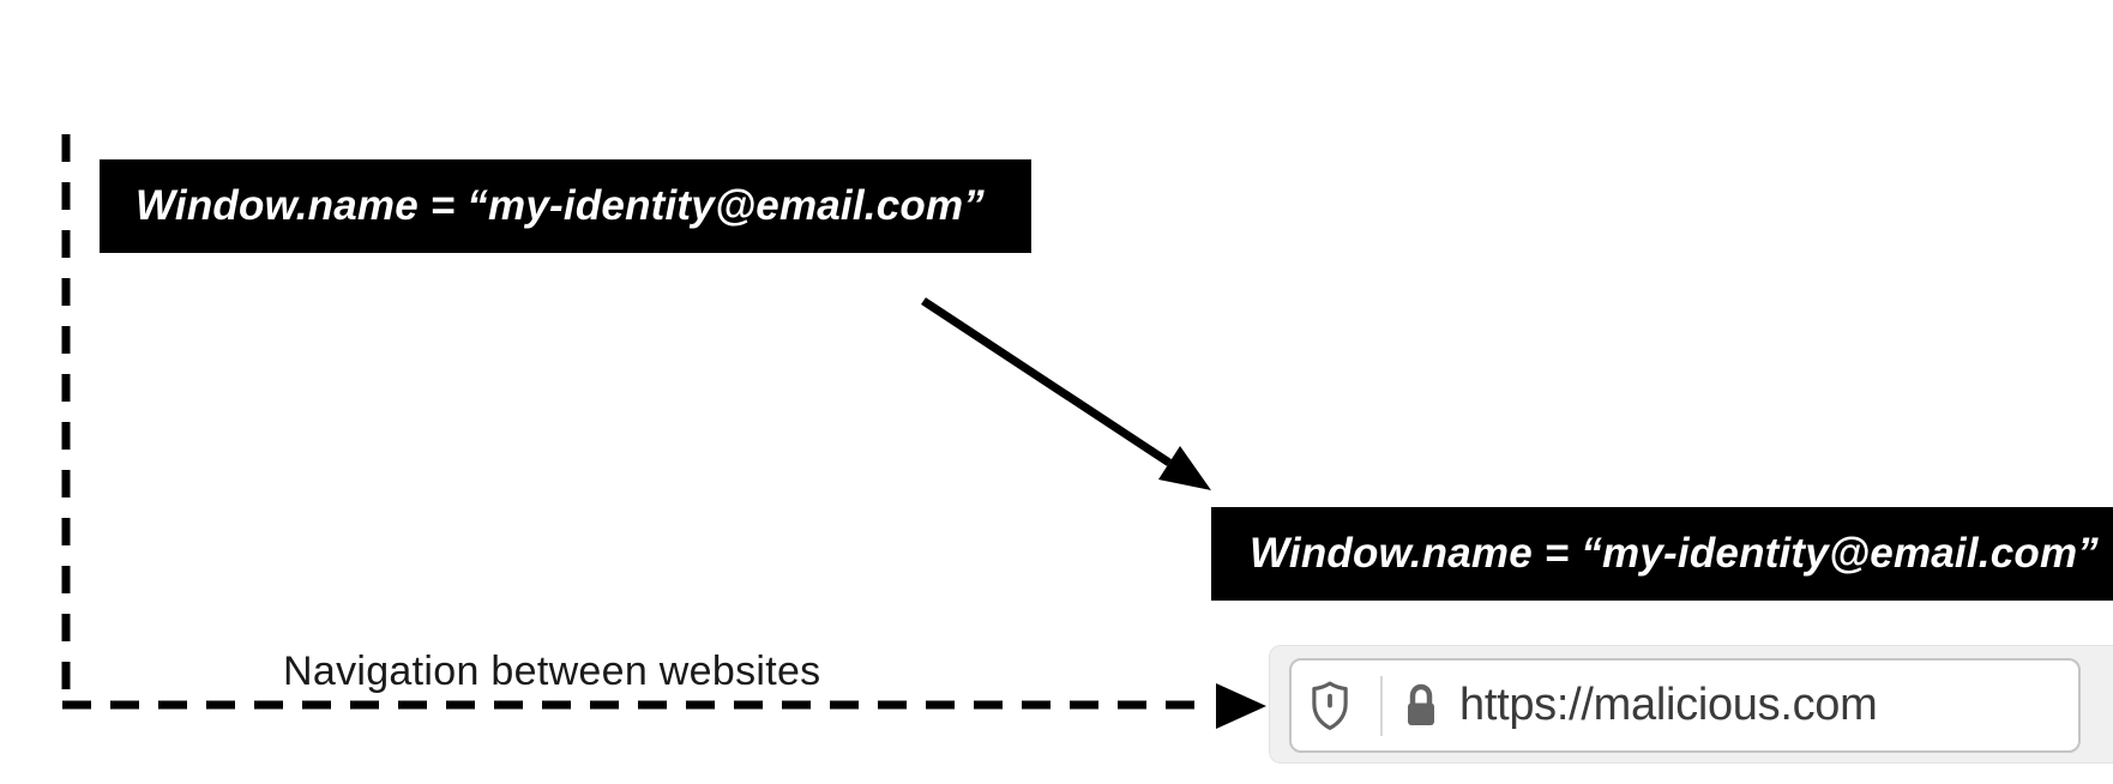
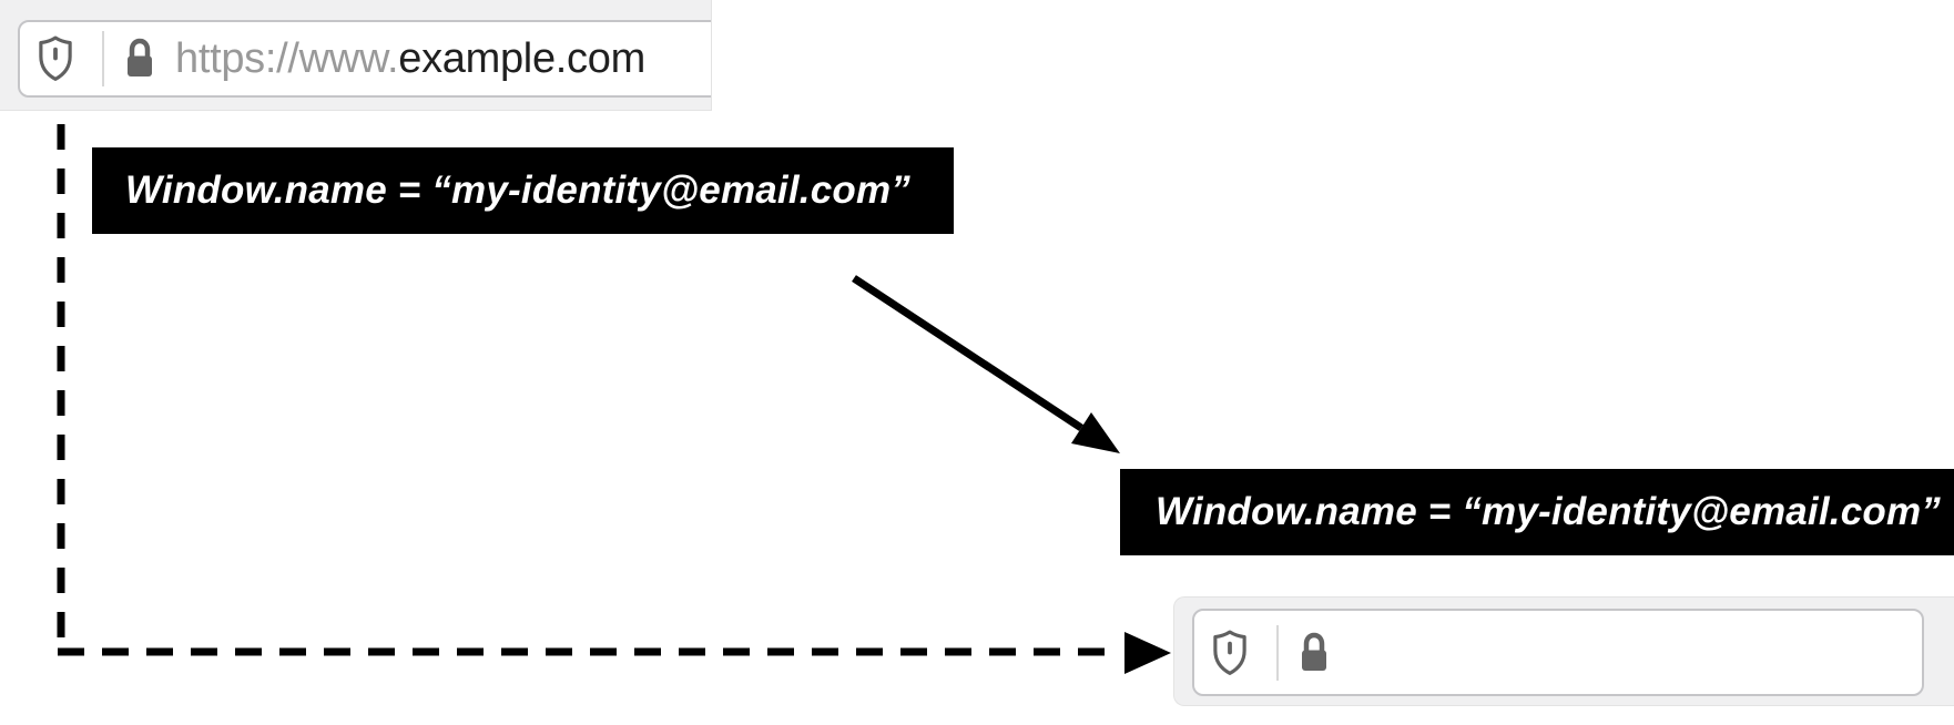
+ https://www.example.com
  Window.name = “my-identity@email.com”
  Window.name = “my-identity@email.com”
- Navigation between websites
- https://malicious.com
